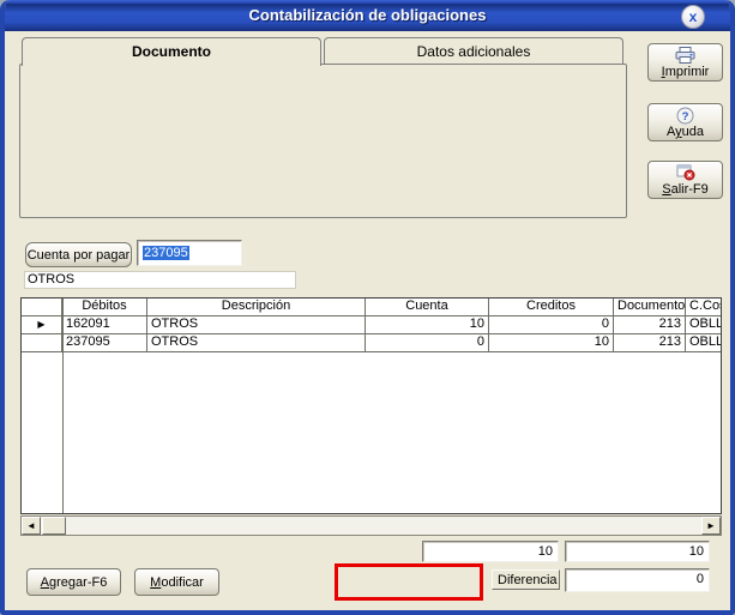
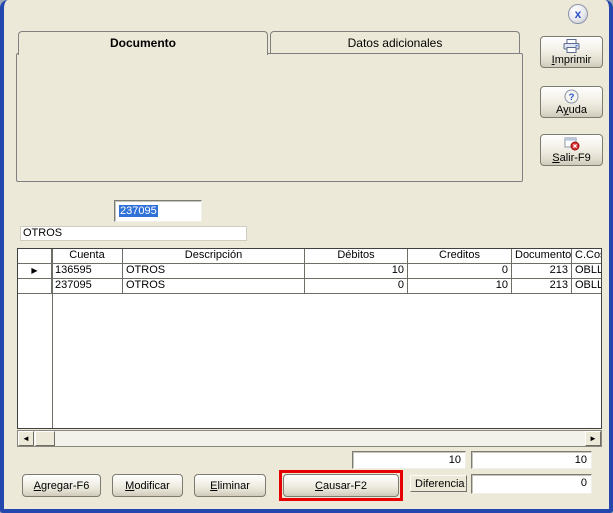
- Contabilización de obligaciones
  x
  Documento
  Datos adicionales
  Imprimir
  ?
  Ayuda
  Salir-F9
- Cuenta por pagar
  237095
  OTROS
- Débitos
+ Cuenta
  Descripción
- Cuenta
+ Débitos
  Creditos
  Documento
  C.Co
  ▶
- 162091
+ 136595
  OTROS
  10
  0
  213
  OBLL
  237095
  OTROS
  0
  10
  213
  OBLL
  ◄
  ►
  10
  10
  Agregar-F6
  Modificar
+ Eliminar
+ Causar-F2
  Diferencia
  0
